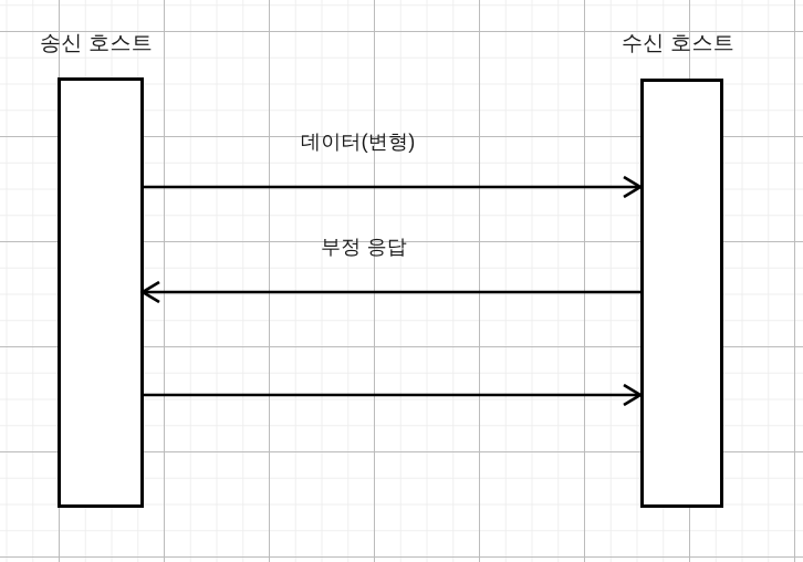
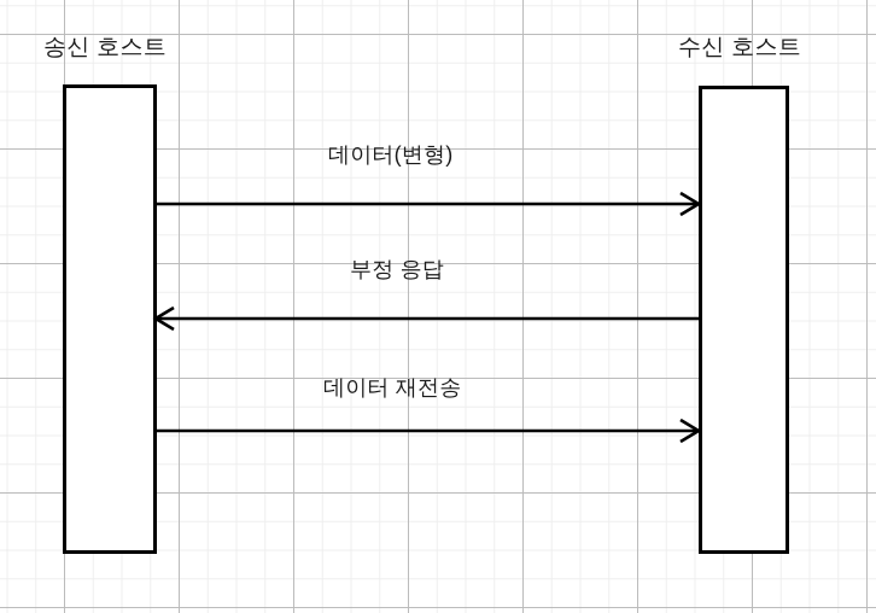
  송신 호스트
  수신 호스트
  데이터(변형)
  부정 응답
+ 데이터 재전송
